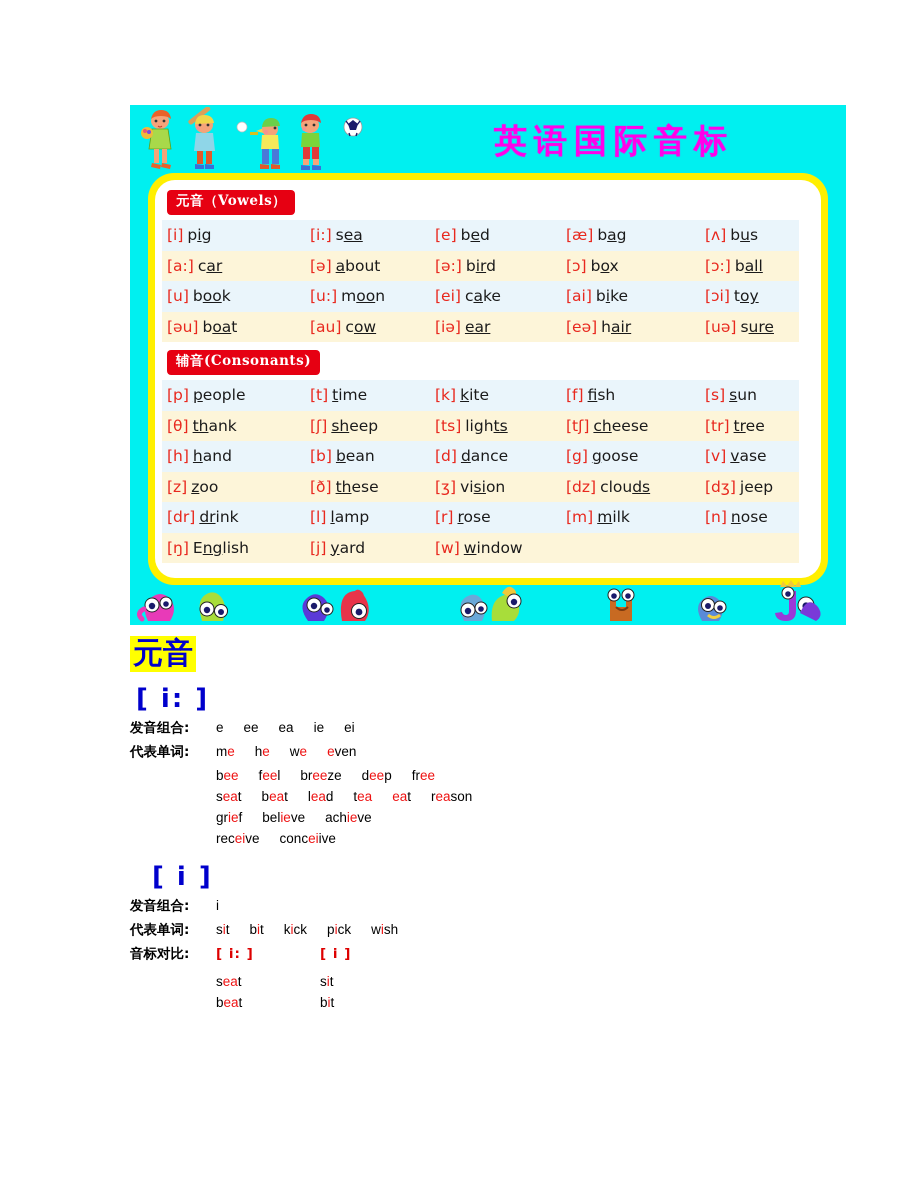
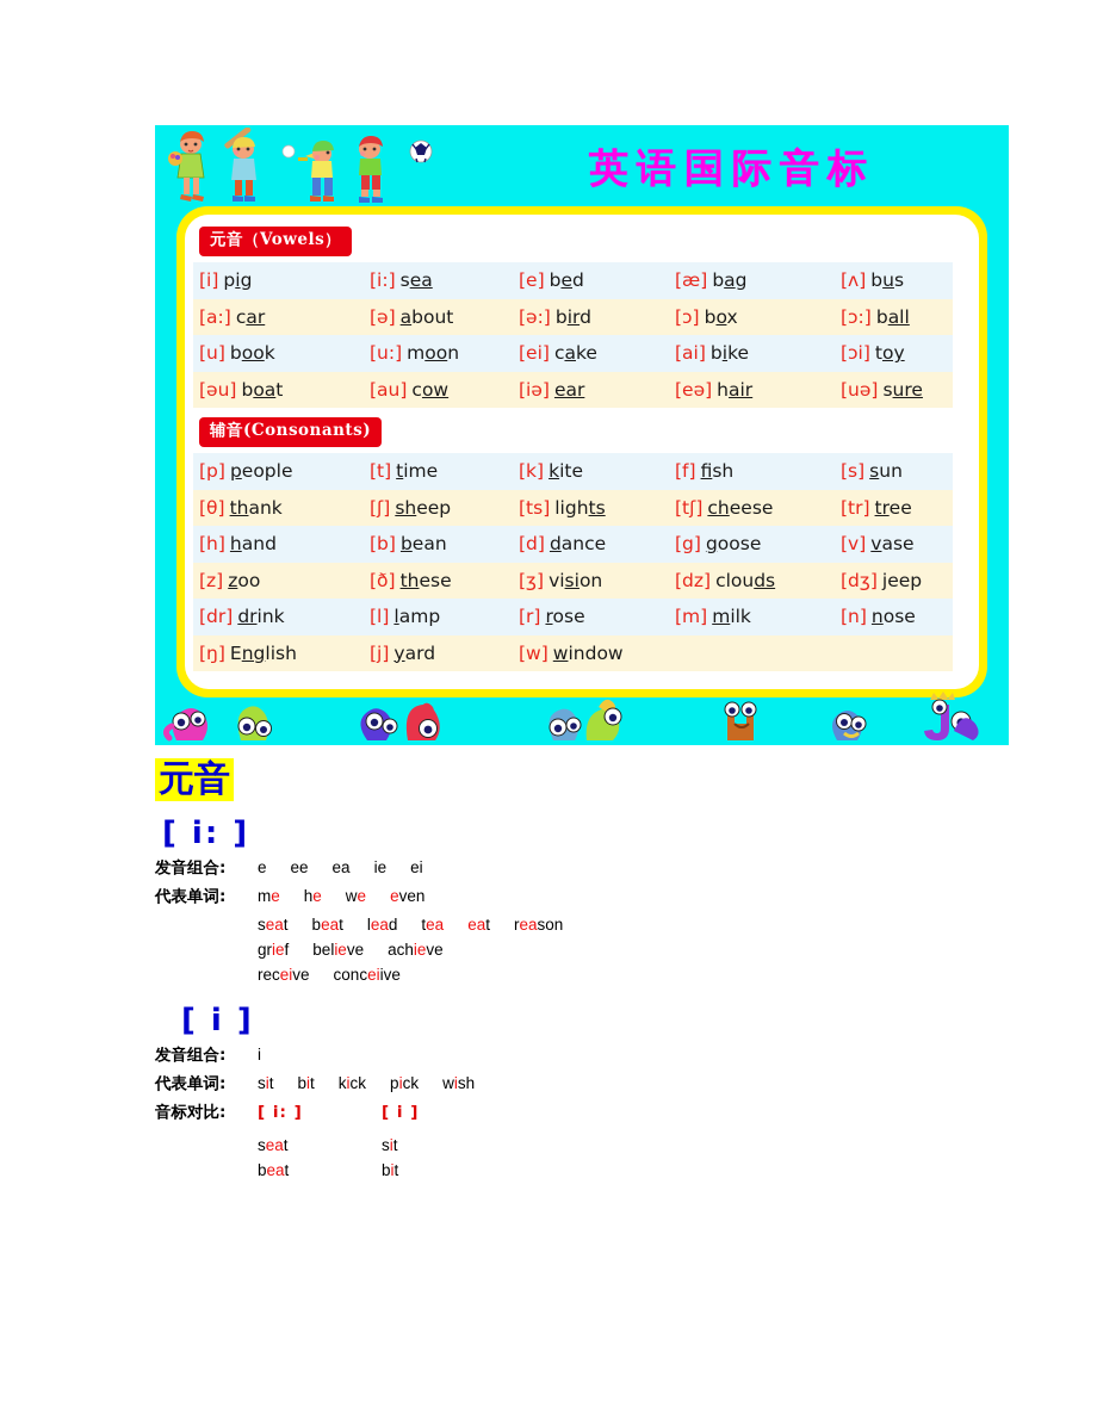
  英语国际音标
  元音（Vowels）
  [i] pig	[i:] sea	[e] bed	[æ] bag	[ʌ] bus
  [a:] car	[ə] about	[ə:] bird	[ɔ] box	[ɔ:] ball
  [u] book	[u:] moon	[ei] cake	[ai] bike	[ɔi] toy
  [əu] boat	[au] cow	[iə] ear	[eə] hair	[uə] sure
  辅音(Consonants)
  [p] people	[t] time	[k] kite	[f] fsh	[s] sun
  [θ] thank	[ʃ] sheep	[ts] lights	[tʃ] cheese	[tr] tree
  [h] hand	[b] bean	[d] dance	[g] goose	[v] vase
  [z] zoo	[ð] these	[ʒ] vision	[dz] clouds	[dʒ] jeep
  [dr] drink	[l] lamp	[r] rose	[m] milk	[n] nose
  [ŋ] English	[j] yard	[w] window
  元音
  [ i: ]
  发音组合:
  e ee ea ie ei
  代表单词:
  me he we even
- bee feel breeze deep free
  seat beat lead tea eat reason
  grief believe achieve
  receive conceiive
  [ i ]
  发音组合:
  i
  代表单词:
  sit bit kick pick wish
  音标对比:
  [ i: ]
  [ i ]
  seat
  sit
  beat
  bit
